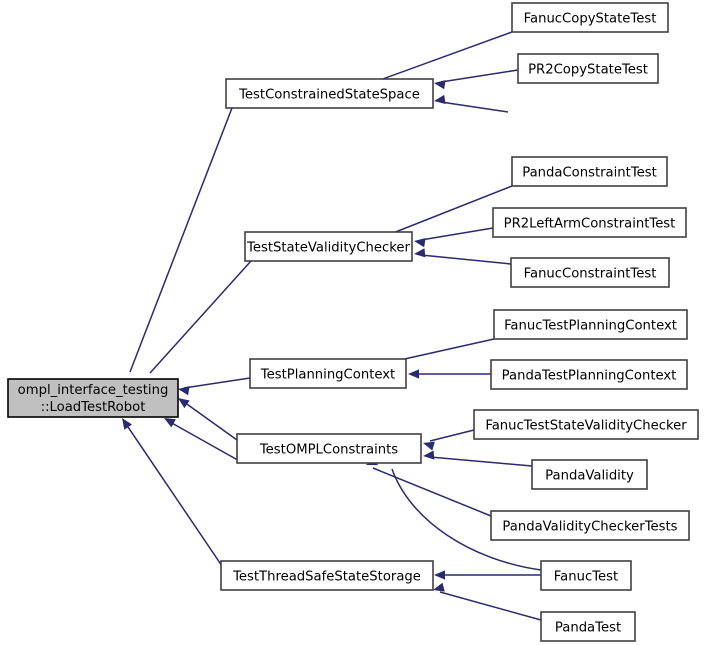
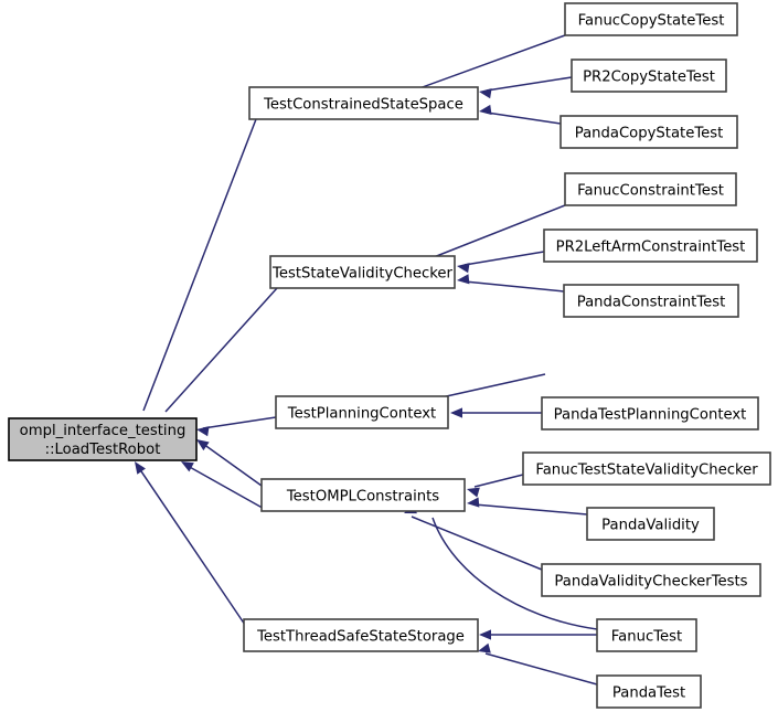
  ompl_interface_testing
  ::LoadTestRobot
  TestConstrainedStateSpace
  FanucCopyStateTest
  PR2CopyStateTest
+ PandaCopyStateTest
  TestStateValidityChecker
- PandaConstraintTest
+ FanucConstraintTest
  PR2LeftArmConstraintTest
- FanucConstraintTest
+ PandaConstraintTest
  TestPlanningContext
- FanucTestPlanningContext
  PandaTestPlanningContext
  TestOMPLConstraints
  FanucTestStateValidityChecker
  PandaValidity
  PandaValidityCheckerTests
  TestThreadSafeStateStorage
  FanucTest
  PandaTest
